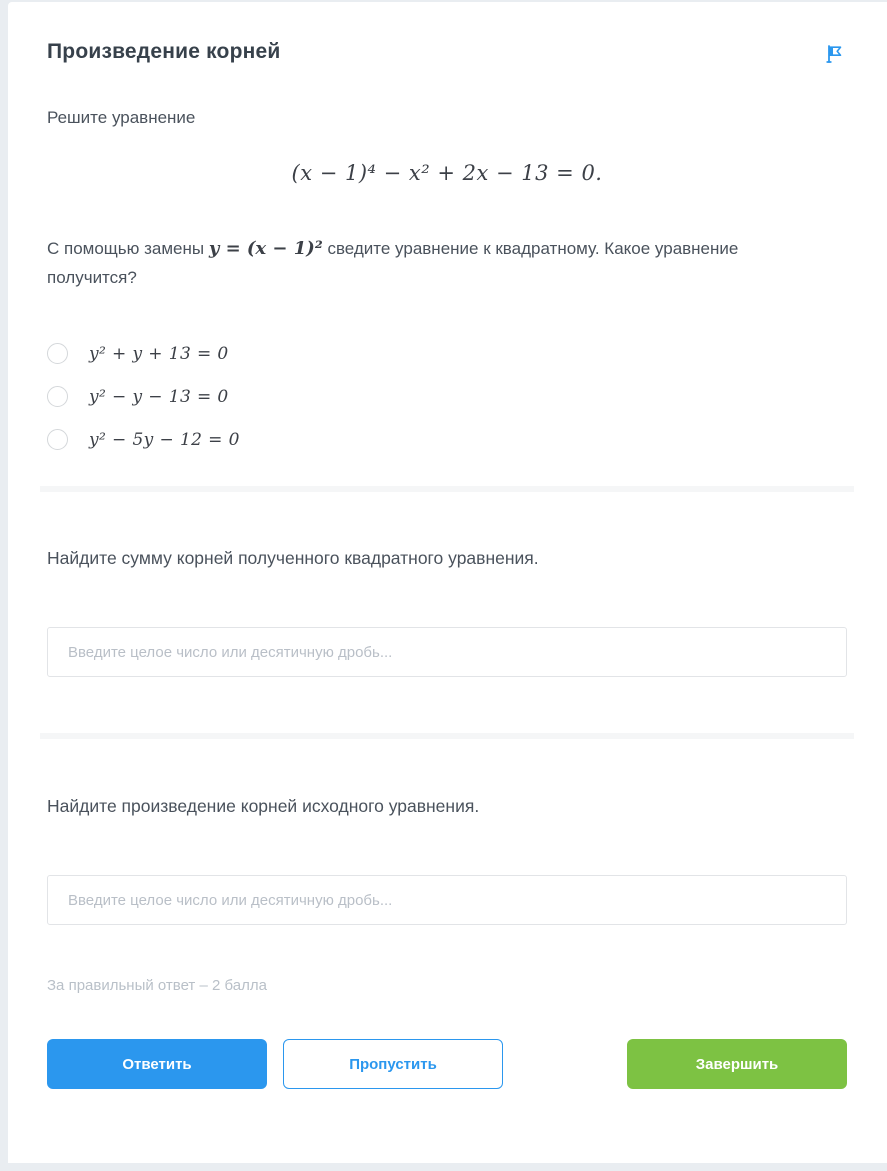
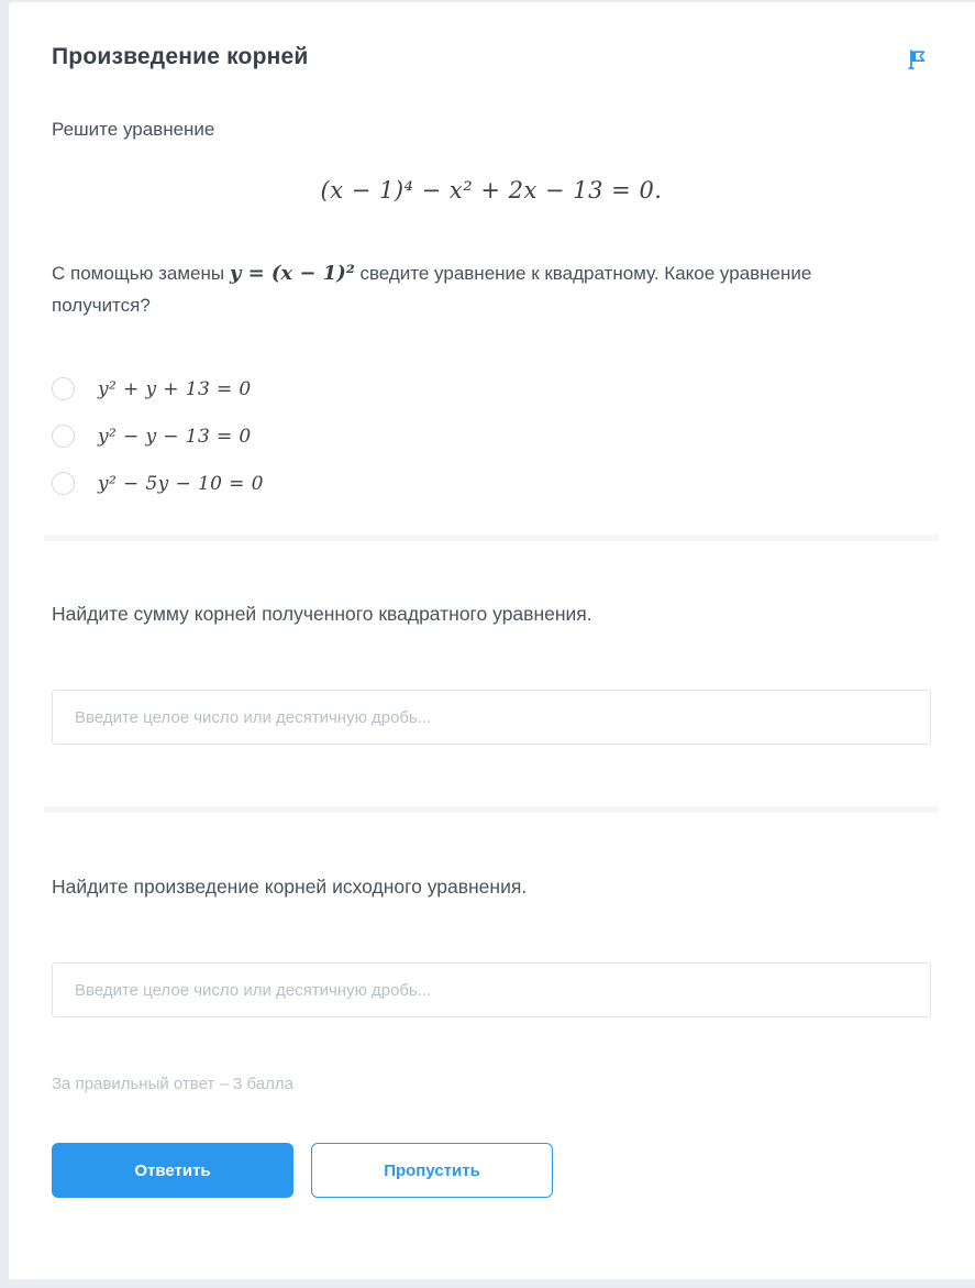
  Произведение корней
  Решите уравнение
  (x − 1)⁴ − x² + 2x − 13 = 0.
  С помощью замены y = (x − 1)² сведите уравнение к квадратному. Какое уравнение получится?
  y² + y + 13 = 0
  y² − y − 13 = 0
- y² − 5y − 12 = 0
+ y² − 5y − 10 = 0
  Найдите сумму корней полученного квадратного уравнения.
  Введите целое число или десятичную дробь...
  Найдите произведение корней исходного уравнения.
  Введите целое число или десятичную дробь...
- За правильный ответ – 2 балла
+ За правильный ответ – 3 балла
  Ответить
  Пропустить
- Завершить
